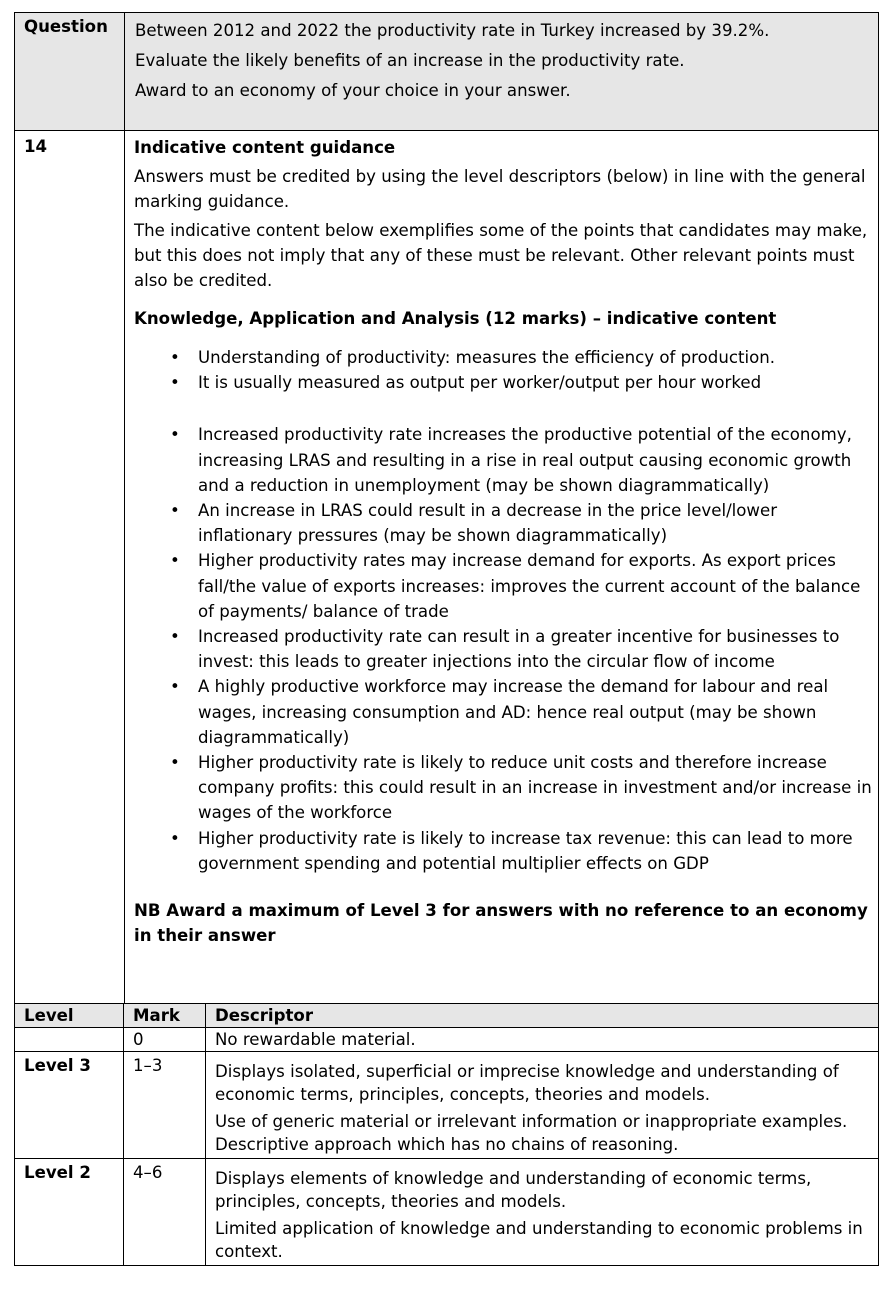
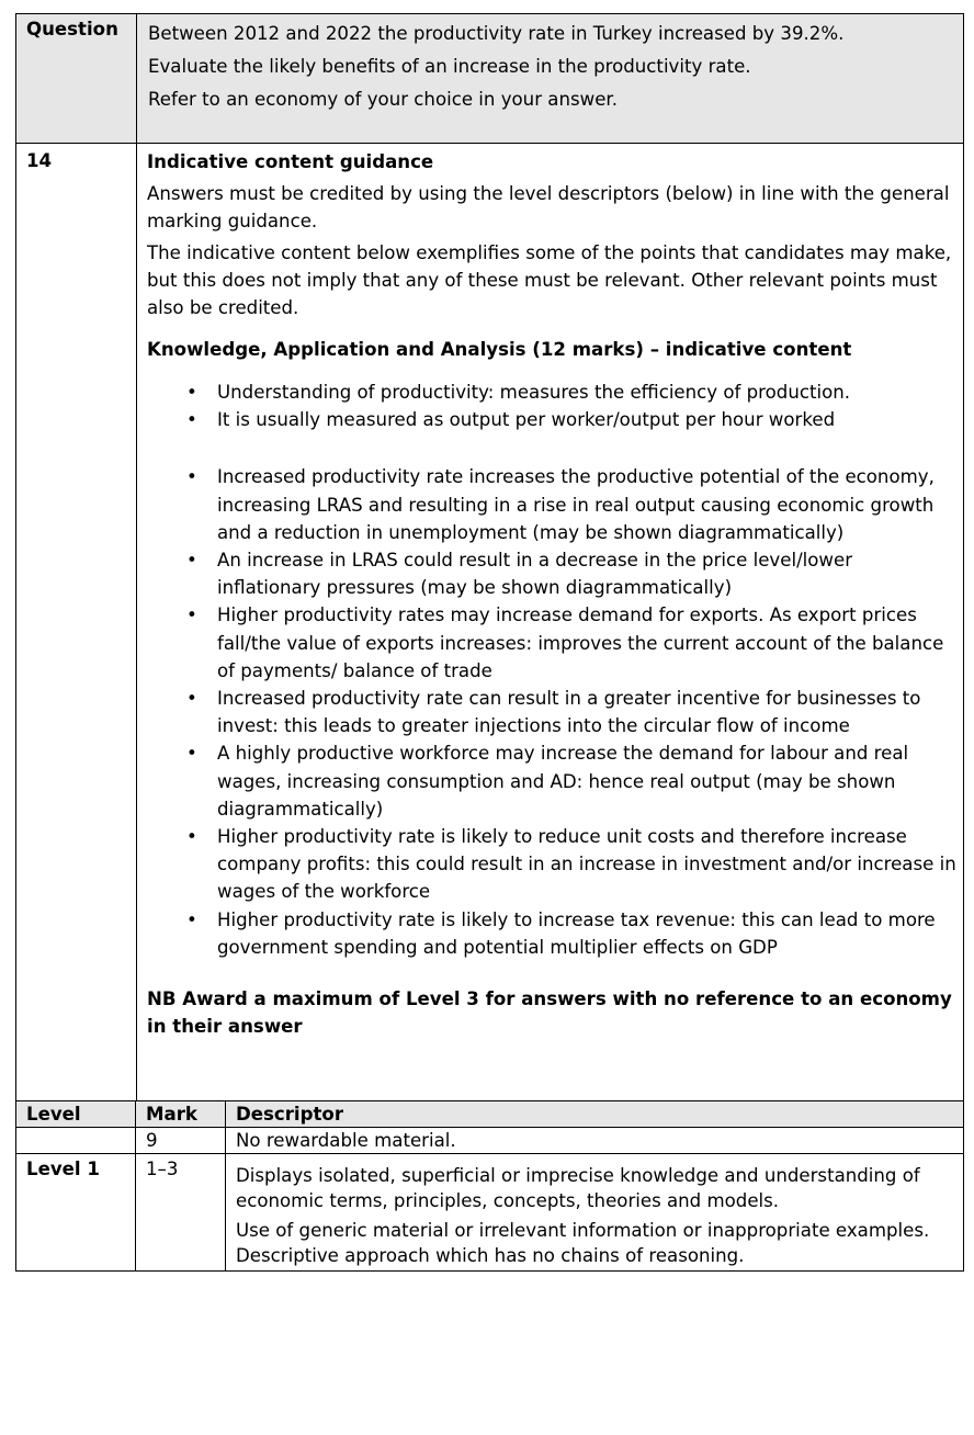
- Question	Between 2012 and 2022 the productivity rate in Turkey increased by 39.2%. Evaluate the likely benefits of an increase in the productivity rate. Award to an economy of your choice in your answer.
+ Question	Between 2012 and 2022 the productivity rate in Turkey increased by 39.2%. Evaluate the likely benefits of an increase in the productivity rate. Refer to an economy of your choice in your answer.
  14	Indicative content guidance Answers must be credited by using the level descriptors (below) in line with the general marking guidance. The indicative content below exemplifies some of the points that candidates may make, but this does not imply that any of these must be relevant. Other relevant points must also be credited. Knowledge, Application and Analysis (12 marks) – indicative content • Understanding of productivity: measures the efficiency of production. • It is usually measured as output per worker/output per hour worked • Increased productivity rate increases the productive potential of the economy, increasing LRAS and resulting in a rise in real output causing economic growth and a reduction in unemployment (may be shown diagrammatically) • An increase in LRAS could result in a decrease in the price level/lower inflationary pressures (may be shown diagrammatically) • Higher productivity rates may increase demand for exports. As export prices fall/the value of exports increases: improves the current account of the balance of payments/ balance of trade • Increased productivity rate can result in a greater incentive for businesses to invest: this leads to greater injections into the circular flow of income • A highly productive workforce may increase the demand for labour and real wages, increasing consumption and AD: hence real output (may be shown diagrammatically) • Higher productivity rate is likely to reduce unit costs and therefore increase company profits: this could result in an increase in investment and/or increase in wages of the workforce • Higher productivity rate is likely to increase tax revenue: this can lead to more government spending and potential multiplier effects on GDP NB Award a maximum of Level 3 for answers with no reference to an economy in their answer
  Level	Mark	Descriptor
- 	0	No rewardable material.
+ 	9	No rewardable material.
- Level 3	1–3	Displays isolated, superficial or imprecise knowledge and understanding of economic terms, principles, concepts, theories and models. Use of generic material or irrelevant information or inappropriate examples. Descriptive approach which has no chains of reasoning.
+ Level 1	1–3	Displays isolated, superficial or imprecise knowledge and understanding of economic terms, principles, concepts, theories and models. Use of generic material or irrelevant information or inappropriate examples. Descriptive approach which has no chains of reasoning.
- Level 2	4–6	Displays elements of knowledge and understanding of economic terms, principles, concepts, theories and models. Limited application of knowledge and understanding to economic problems in context.
